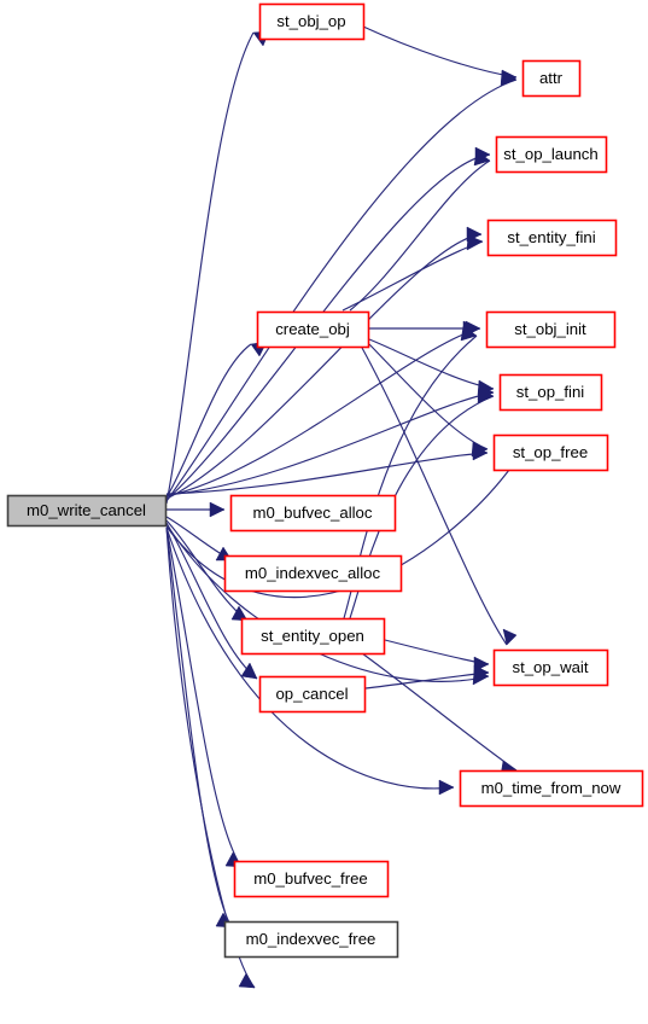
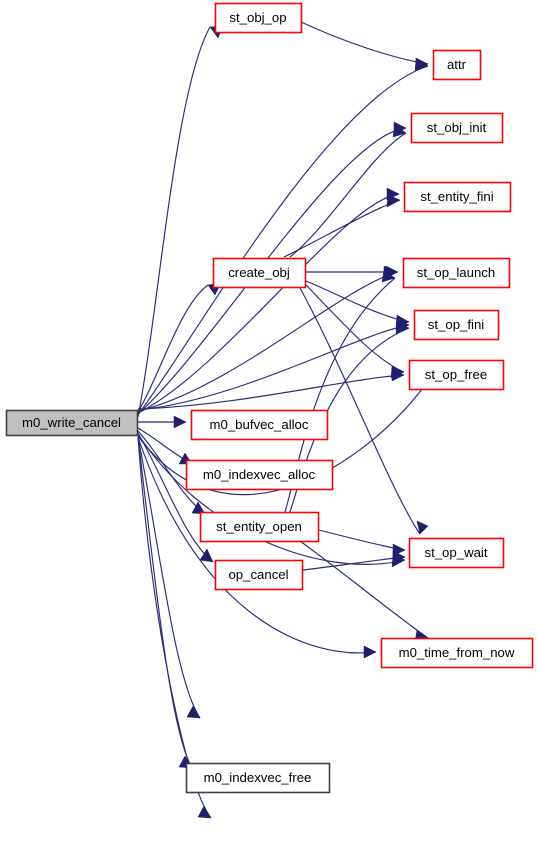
  st_obj_op
  attr
- st_op_launch
+ st_obj_init
  st_entity_fini
  create_obj
- st_obj_init
+ st_op_launch
  st_op_fini
  st_op_free
  m0_write_cancel
  m0_bufvec_alloc
  m0_indexvec_alloc
  st_entity_open
  st_op_wait
  op_cancel
  m0_time_from_now
- m0_bufvec_free
  m0_indexvec_free
